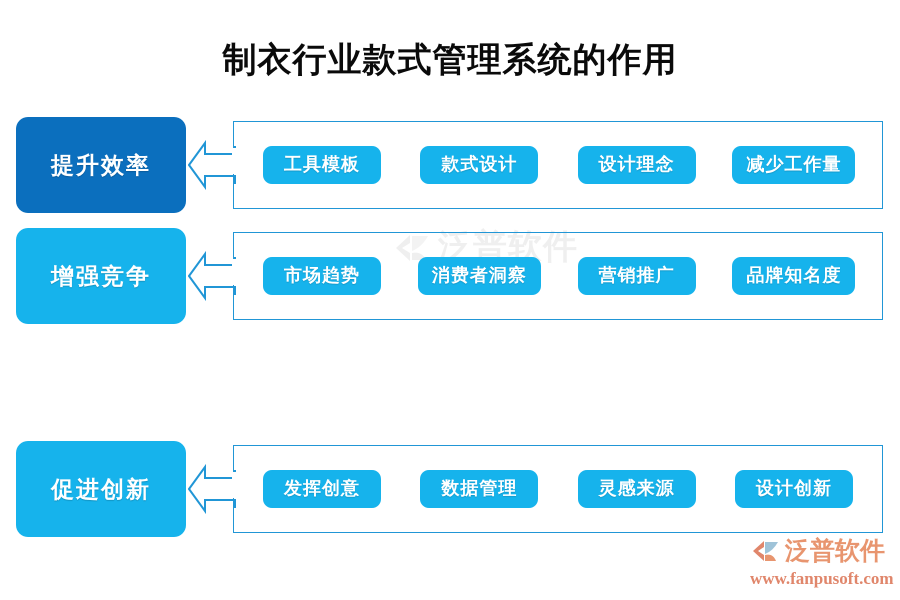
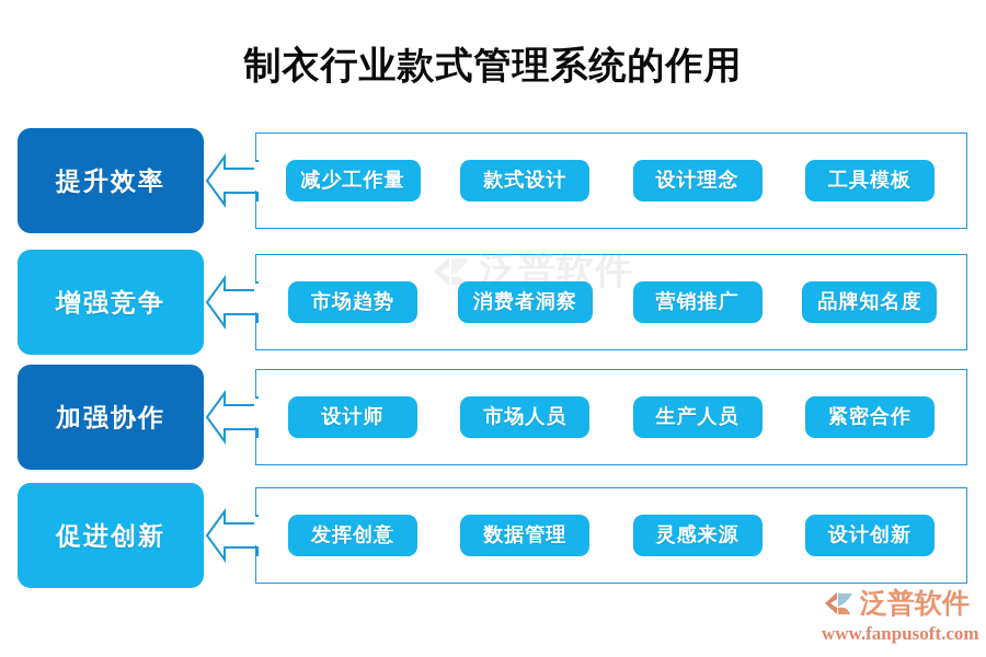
  泛普软件
  制衣行业款式管理系统的作用
  提升效率
- 工具模板
+ 减少工作量
  款式设计
  设计理念
- 减少工作量
+ 工具模板
  增强竞争
  市场趋势
  消费者洞察
  营销推广
  品牌知名度
+ 加强协作
+ 设计师
+ 市场人员
+ 生产人员
+ 紧密合作
  促进创新
  发挥创意
  数据管理
  灵感来源
  设计创新
  泛普软件
  www.fanpusoft.com
